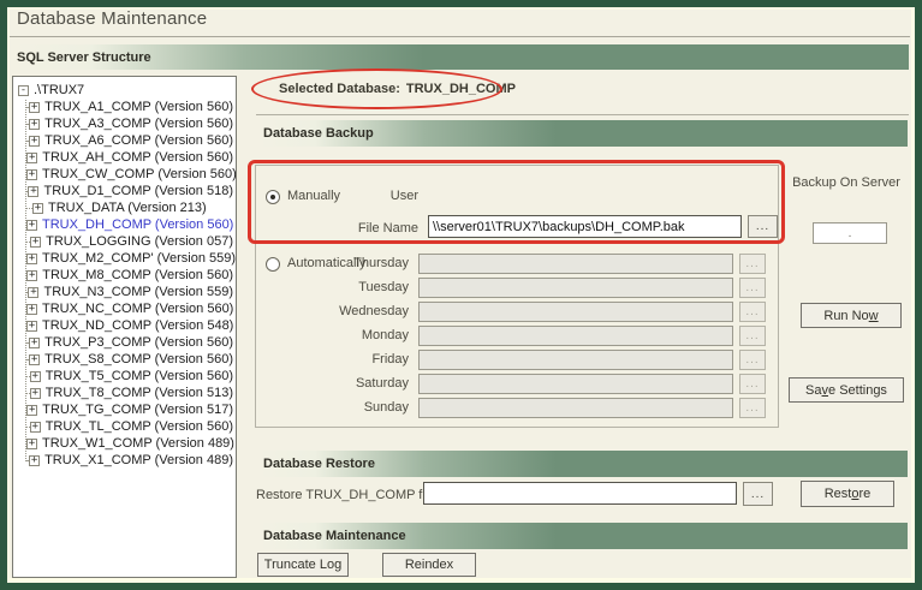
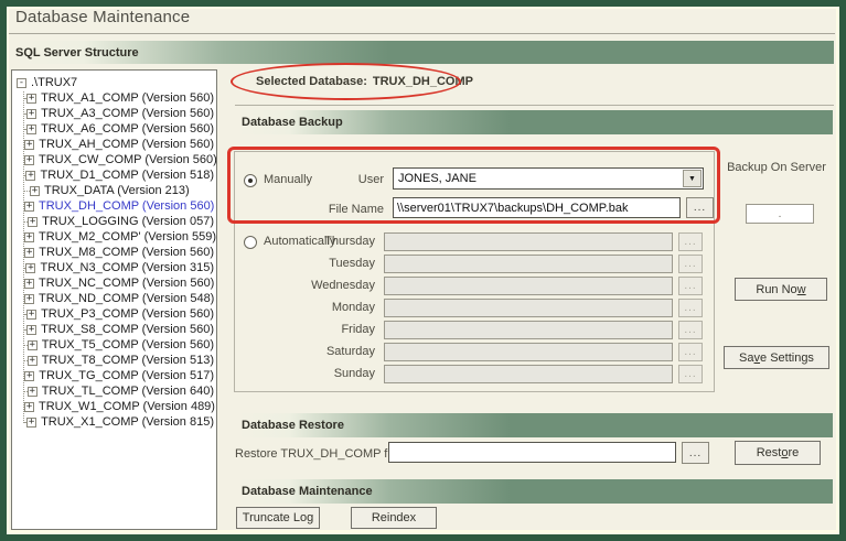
  Database Maintenance
  SQL Server Structure
  -
  .\TRUX7
  +
  TRUX_A1_COMP (Version 560)
  +
  TRUX_A3_COMP (Version 560)
  +
  TRUX_A6_COMP (Version 560)
  +
  TRUX_AH_COMP (Version 560)
  +
  TRUX_CW_COMP (Version 560)
  +
  TRUX_D1_COMP (Version 518)
  +
  TRUX_DATA (Version 213)
  +
  TRUX_DH_COMP (Version 560)
  +
  TRUX_LOGGING (Version 057)
  +
  TRUX_M2_COMP' (Version 559)
  +
  TRUX_M8_COMP (Version 560)
  +
- TRUX_N3_COMP (Version 559)
+ TRUX_N3_COMP (Version 315)
  +
  TRUX_NC_COMP (Version 560)
  +
  TRUX_ND_COMP (Version 548)
  +
  TRUX_P3_COMP (Version 560)
  +
  TRUX_S8_COMP (Version 560)
  +
  TRUX_T5_COMP (Version 560)
  +
  TRUX_T8_COMP (Version 513)
  +
  TRUX_TG_COMP (Version 517)
  +
- TRUX_TL_COMP (Version 560)
+ TRUX_TL_COMP (Version 640)
  +
  TRUX_W1_COMP (Version 489)
  +
- TRUX_X1_COMP (Version 489)
+ TRUX_X1_COMP (Version 815)
  Selected Database: TRUX_DH_COMP
  Database Backup
  Manually
  User
+ JONES, JANE
  File Name
  \\server01\TRUX7\backups\DH_COMP.bak
  ...
  Automatically
  Thursday
  ...
  Tuesday
  ...
  Wednesday
  ...
  Monday
  ...
  Friday
  ...
  Saturday
  ...
  Sunday
  ...
  Backup On Server
  .
  Run No
  w
  Sa
  v
  e Settings
  Database Restore
  Restore TRUX_DH_COMP f
  ...
  Rest
  o
  re
  Database Maintenance
  Truncate Log
  Reindex
